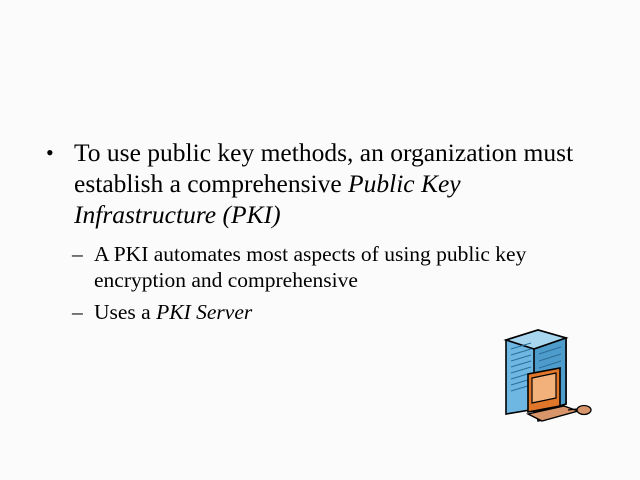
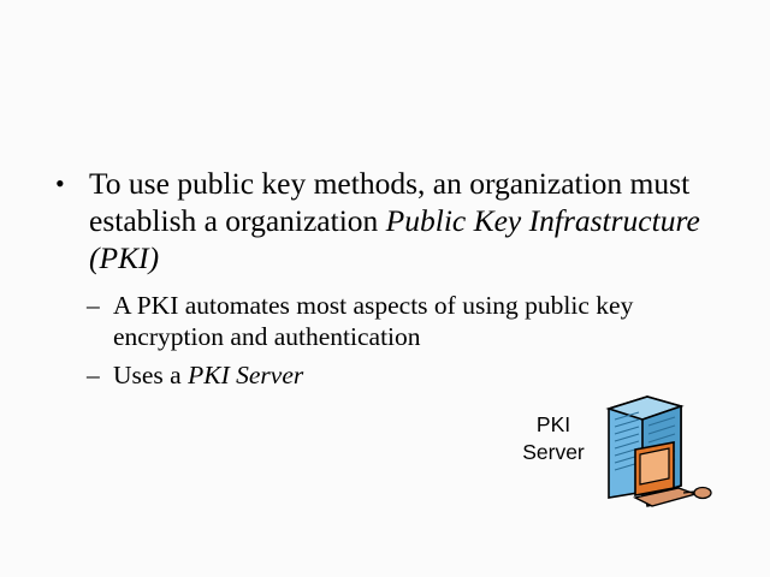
  •
- To use public key methods, an organization must establish a comprehensive Public Key Infrastructure (PKI)
+ To use public key methods, an organization must establish a organization Public Key Infrastructure (PKI)
  –
- A PKI automates most aspects of using public key encryption and comprehensive
+ A PKI automates most aspects of using public key encryption and authentication
  –
  Uses a PKI Server
+ PKI
+ Server
